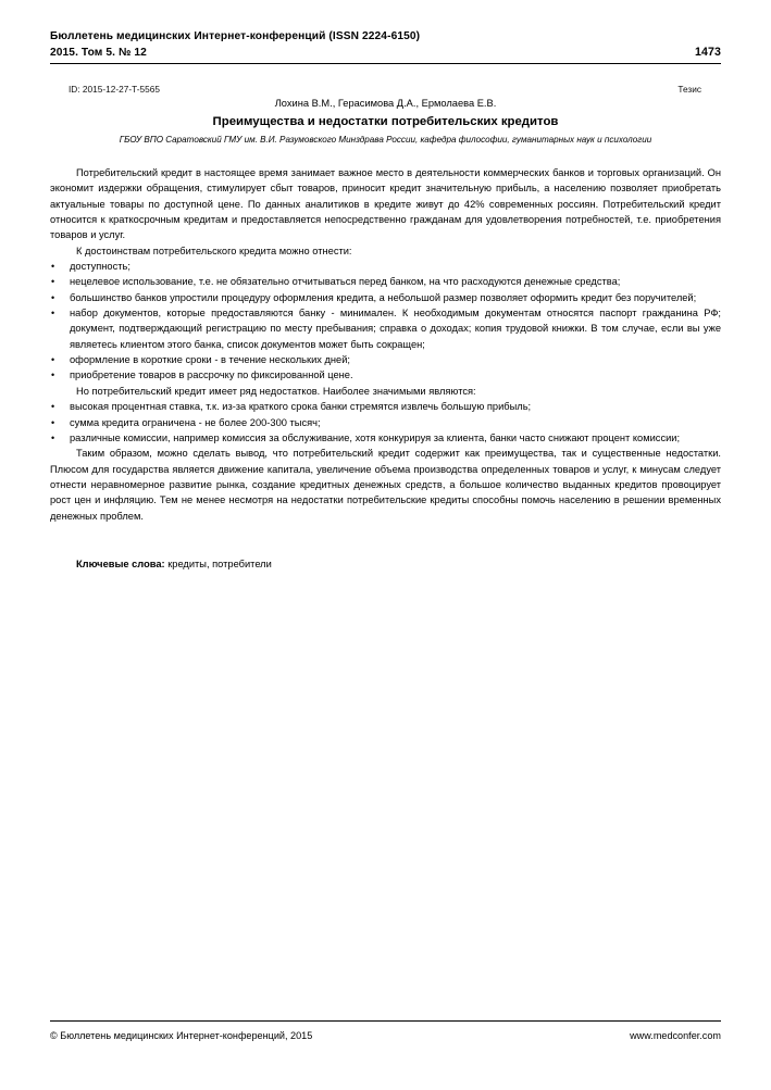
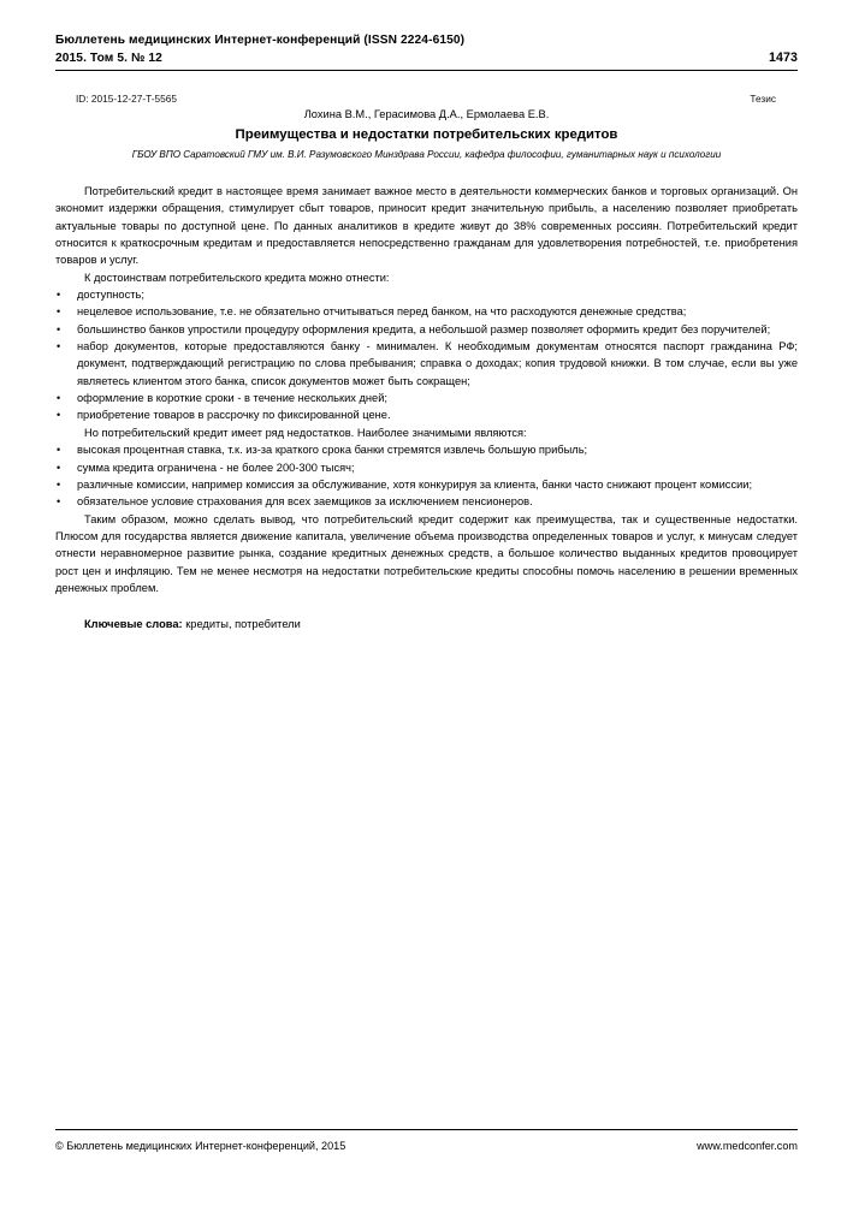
  Бюллетень медицинских Интернет-конференций (ISSN 2224-6150)
  2015. Том 5. № 12
  1473
  ID: 2015-12-27-T-5565
  Тезис
  Лохина В.М., Герасимова Д.А., Ермолаева Е.В.
  Преимущества и недостатки потребительских кредитов
  ГБОУ ВПО Саратовский ГМУ им. В.И. Разумовского Минздрава России, кафедра философии, гуманитарных наук и психологии
- Потребительский кредит в настоящее время занимает важное место в деятельности коммерческих банков и торговых организаций. Он экономит издержки обращения, стимулирует сбыт товаров, приносит кредит значительную прибыль, а населению позволяет приобретать актуальные товары по доступной цене. По данных аналитиков в кредите живут до 42% современных россиян. Потребительский кредит относится к краткосрочным кредитам и предоставляется непосредственно гражданам для удовлетворения потребностей, т.е. приобретения товаров и услуг.
+ Потребительский кредит в настоящее время занимает важное место в деятельности коммерческих банков и торговых организаций. Он экономит издержки обращения, стимулирует сбыт товаров, приносит кредит значительную прибыль, а населению позволяет приобретать актуальные товары по доступной цене. По данных аналитиков в кредите живут до 38% современных россиян. Потребительский кредит относится к краткосрочным кредитам и предоставляется непосредственно гражданам для удовлетворения потребностей, т.е. приобретения товаров и услуг.
  К достоинствам потребительского кредита можно отнести:
  доступность;
  нецелевое использование, т.е. не обязательно отчитываться перед банком, на что расходуются денежные средства;
  большинство банков упростили процедуру оформления кредита, а небольшой размер позволяет оформить кредит без поручителей;
- набор документов, которые предоставляются банку - минимален. К необходимым документам относятся паспорт гражданина РФ; документ, подтверждающий регистрацию по месту пребывания; справка о доходах; копия трудовой книжки. В том случае, если вы уже являетесь клиентом этого банка, список документов может быть сокращен;
+ набор документов, которые предоставляются банку - минимален. К необходимым документам относятся паспорт гражданина РФ; документ, подтверждающий регистрацию по слова пребывания; справка о доходах; копия трудовой книжки. В том случае, если вы уже являетесь клиентом этого банка, список документов может быть сокращен;
  оформление в короткие сроки - в течение нескольких дней;
  приобретение товаров в рассрочку по фиксированной цене.
  Но потребительский кредит имеет ряд недостатков. Наиболее значимыми являются:
  высокая процентная ставка, т.к. из-за краткого срока банки стремятся извлечь большую прибыль;
  сумма кредита ограничена - не более 200-300 тысяч;
  различные комиссии, например комиссия за обслуживание, хотя конкурируя за клиента, банки часто снижают процент комиссии;
+ обязательное условие страхования для всех заемщиков за исключением пенсионеров.
  Таким образом, можно сделать вывод, что потребительский кредит содержит как преимущества, так и существенные недостатки. Плюсом для государства является движение капитала, увеличение объема производства определенных товаров и услуг, к минусам следует отнести неравномерное развитие рынка, создание кредитных денежных средств, а большое количество выданных кредитов провоцирует рост цен и инфляцию. Тем не менее несмотря на недостатки потребительские кредиты способны помочь населению в решении временных денежных проблем.
  Ключевые слова: кредиты, потребители
  © Бюллетень медицинских Интернет-конференций, 2015
  www.medconfer.com
